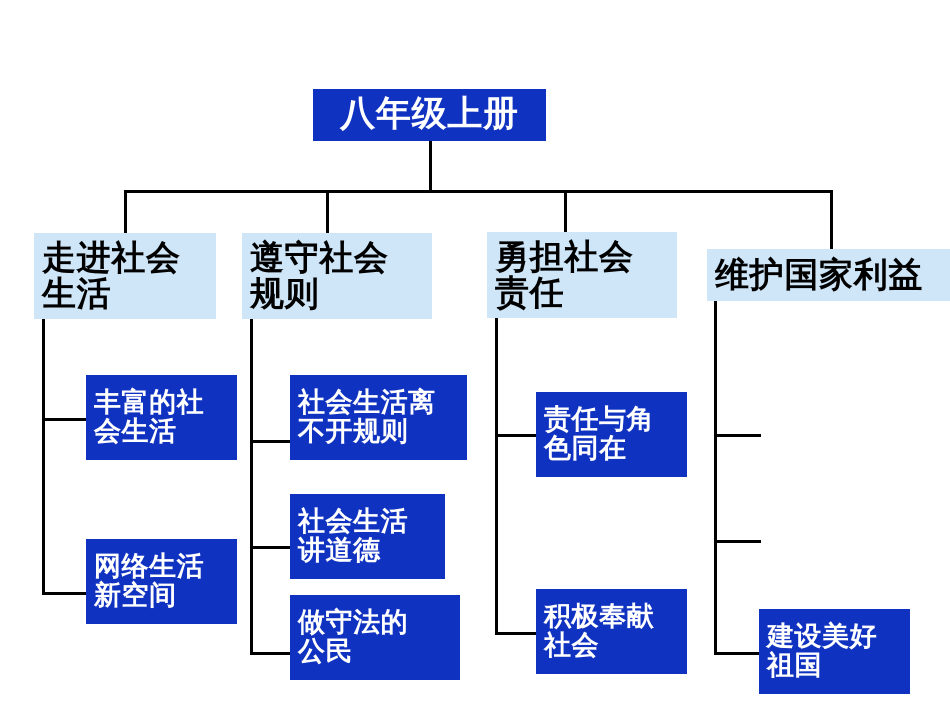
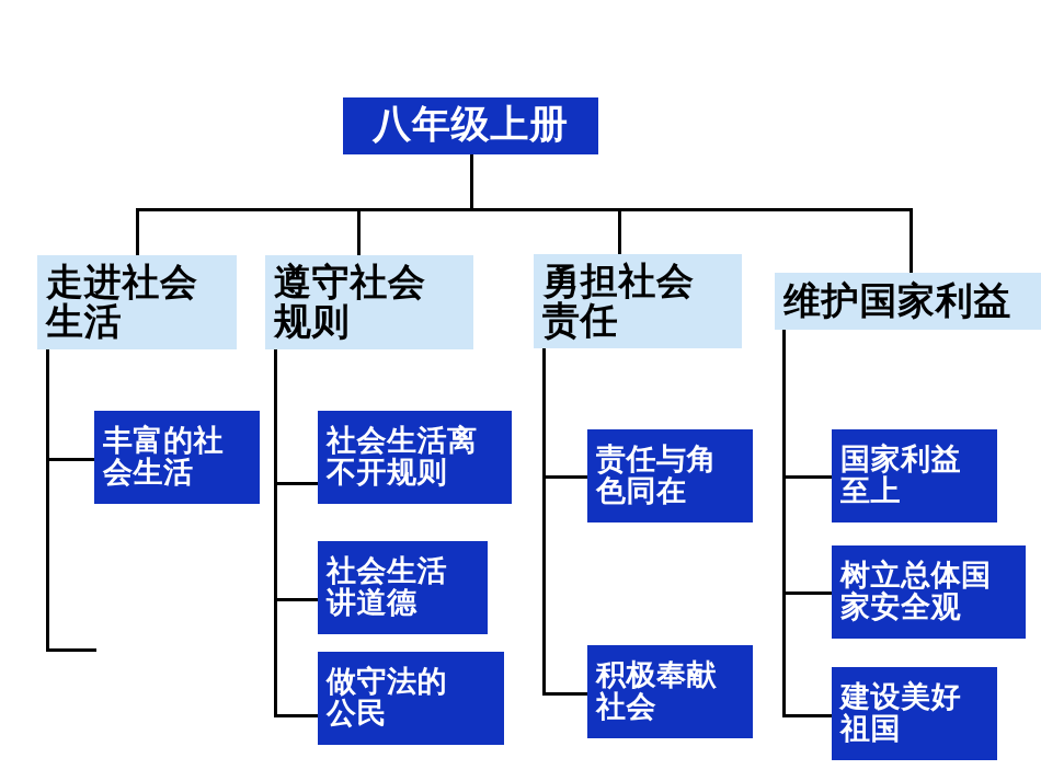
  八年级上册
  走进社会
  生活
  遵守社会
  规则
  勇担社会
  责任
  维护国家利益
  丰富的社
  会生活
- 网络生活
- 新空间
  社会生活离
  不开规则
  社会生活
  讲道德
  做守法的
  公民
  责任与角
  色同在
  积极奉献
  社会
+ 国家利益
+ 至上
+ 树立总体国
+ 家安全观
  建设美好
  祖国
